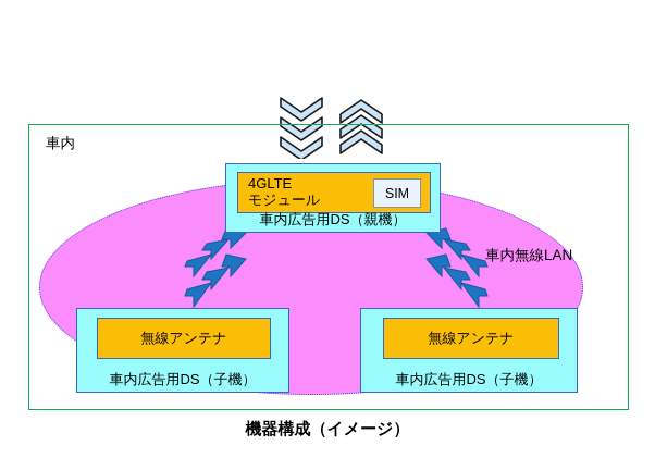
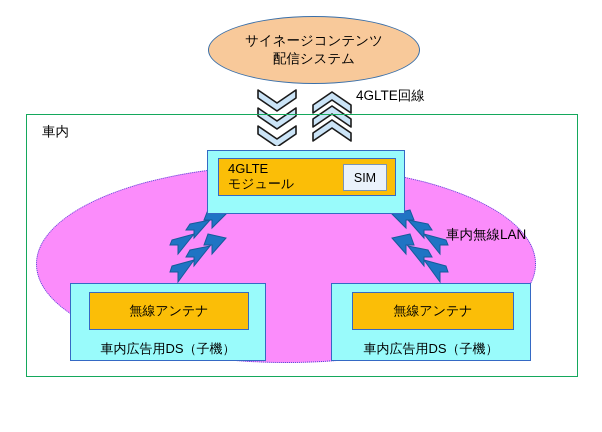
+ サイネージコンテンツ
+ 配信システム
+ 4GLTE回線
  車内
  車内無線LAN
  4GLTE
  モジュール
  SIM
- 車内広告用DS（親機）
  無線アンテナ
  車内広告用DS（子機）
  無線アンテナ
  車内広告用DS（子機）
- 機器構成（イメージ）
